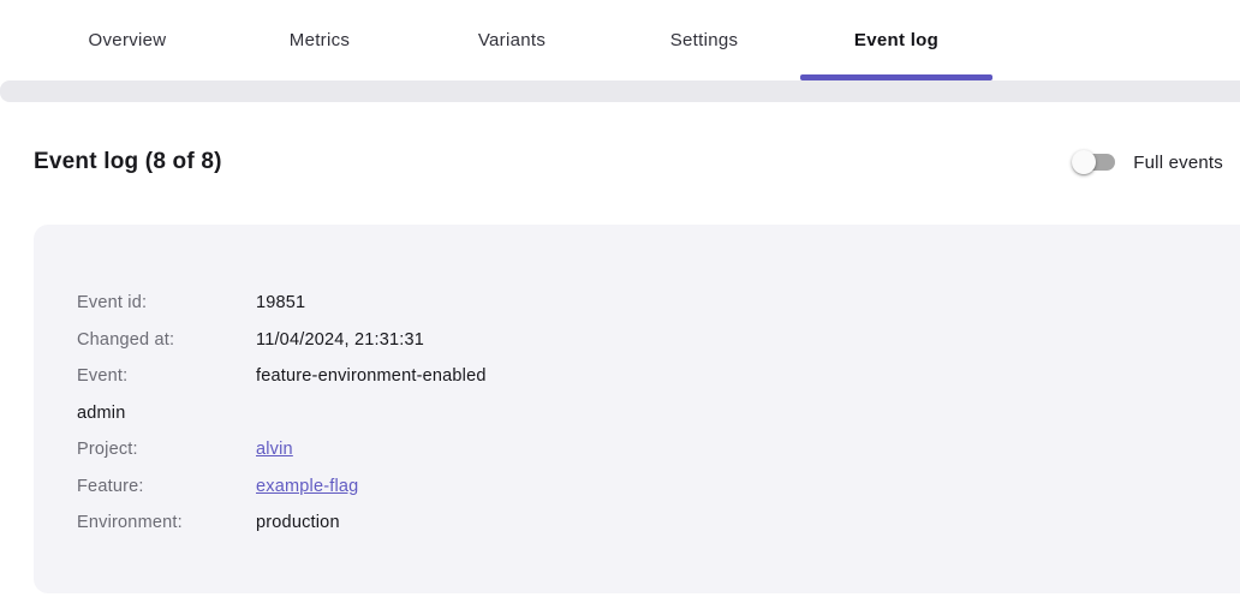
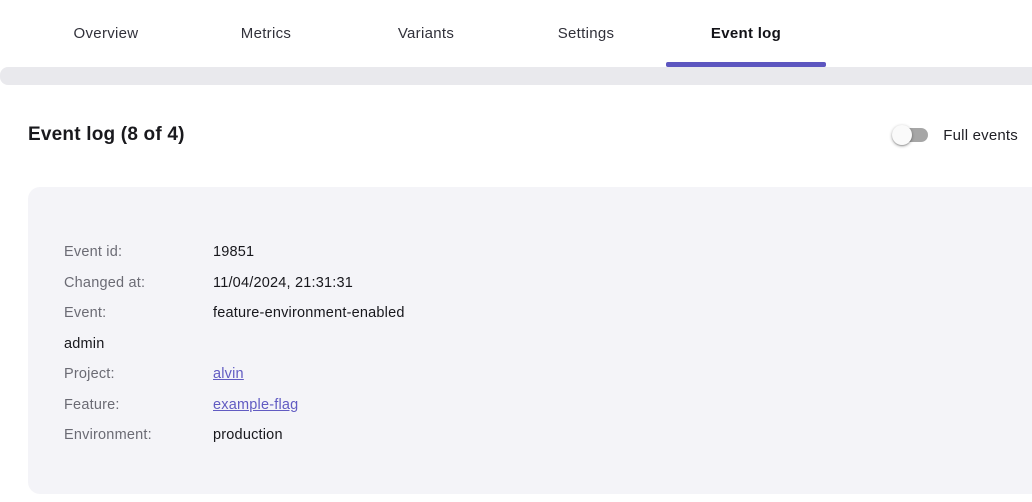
  Overview
  Metrics
  Variants
  Settings
  Event log
- Event log (8 of 8)
+ Event log (8 of 4)
  Full events
  Event id:
  19851
  Changed at:
  11/04/2024, 21:31:31
  Event:
  feature-environment-enabled
  admin
  Project:
  alvin
  Feature:
  example-flag
  Environment:
  production
